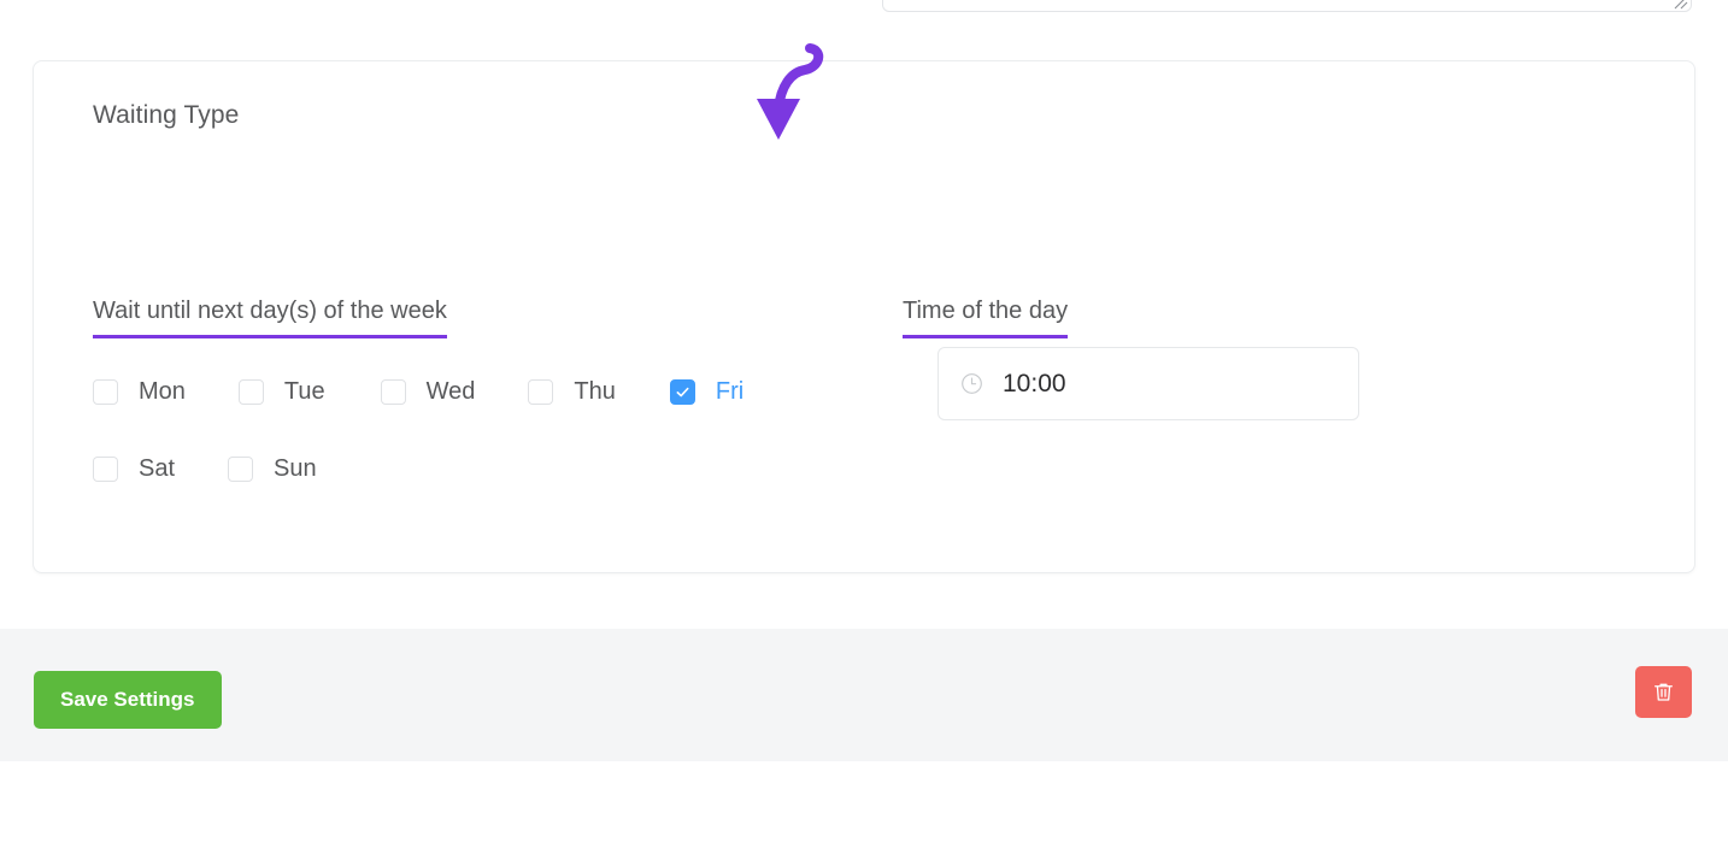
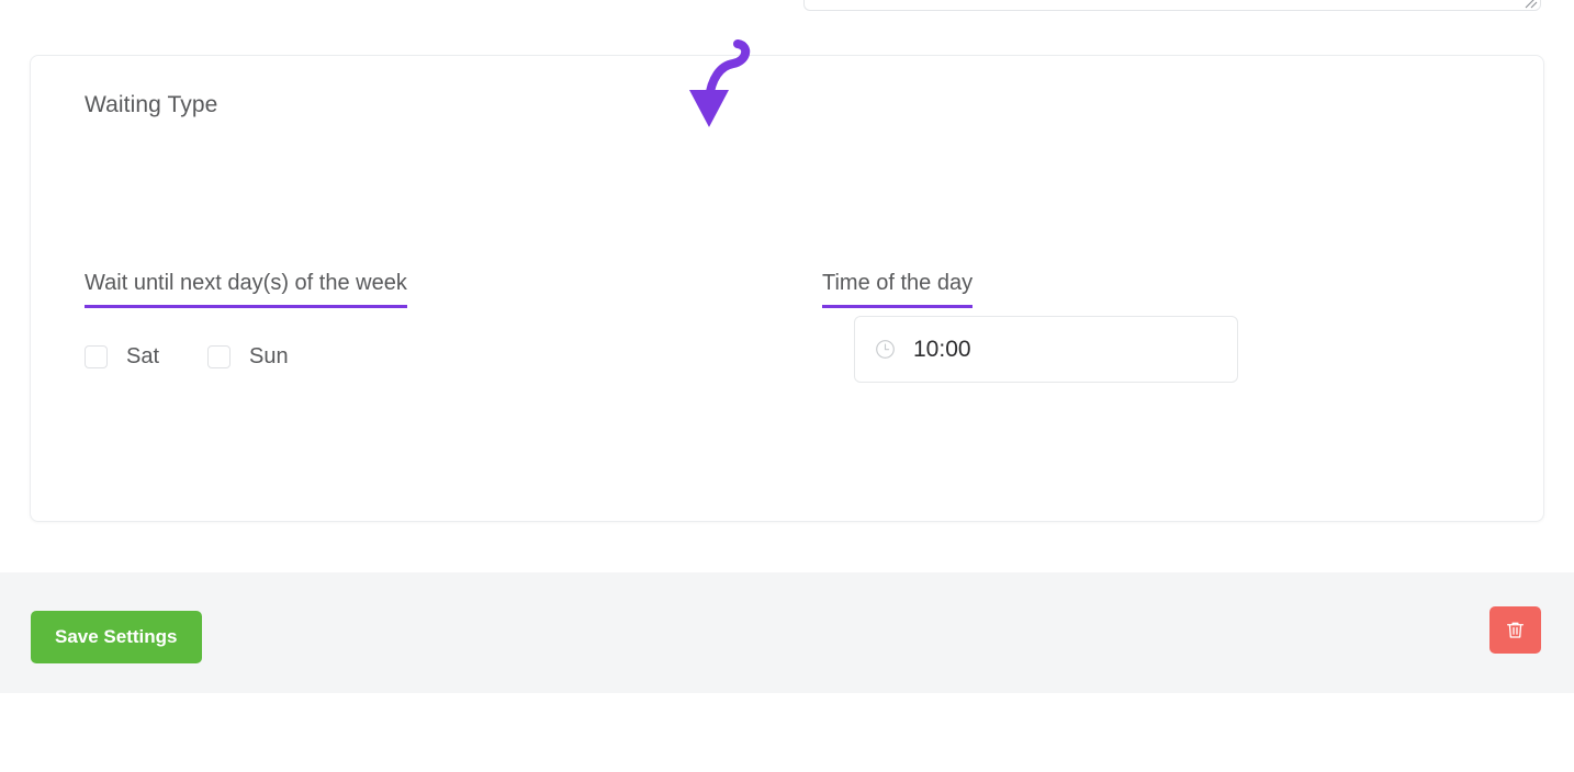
  Waiting Type
  Wait until next day(s) of the week
- Mon
- Tue
- Wed
- Thu
- Fri
  Sat
  Sun
  Time of the day
  10:00
  Save Settings
